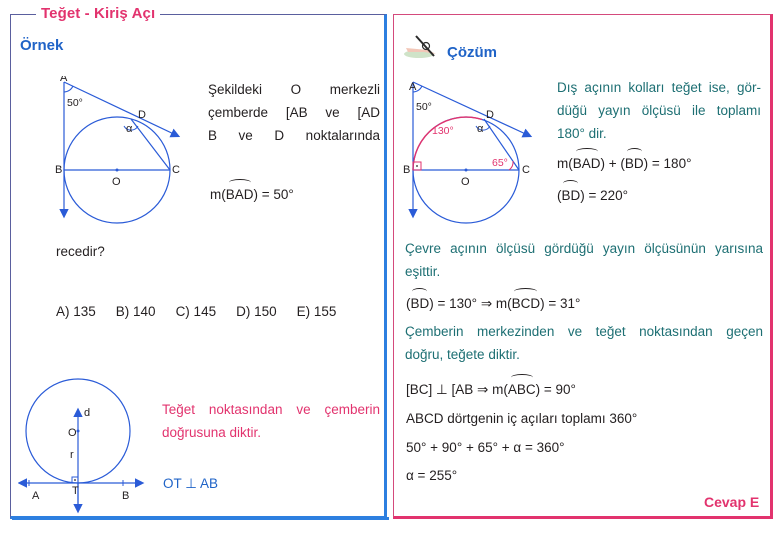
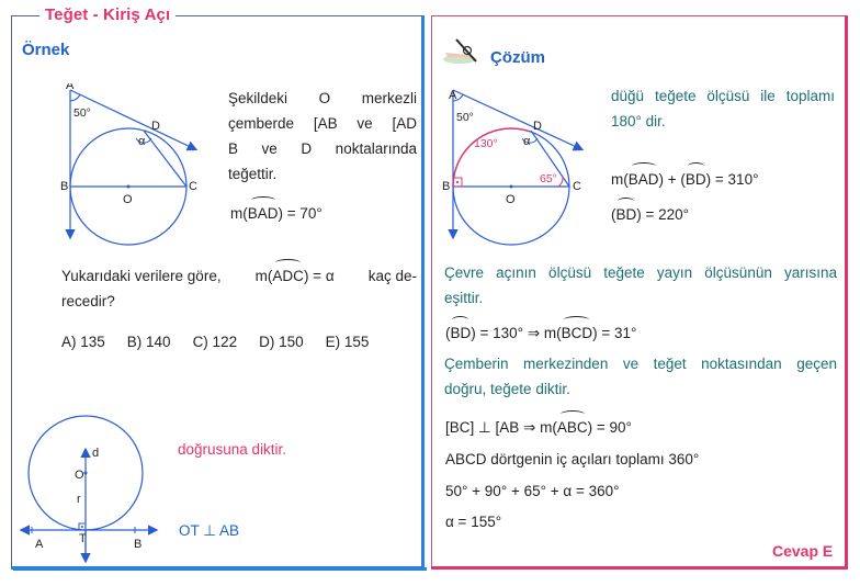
  Teğet - Kiriş Açı
  Örnek
  A
  50°
  D
  α
  B
  C
  O
  Şekildeki O merkezli
  çemberde [AB ve [AD
  B ve D noktalarında
+ teğettir.
- m(BAD) = 50°
+ m(BAD) = 70°
+ Yukarıdaki verilere göre,
+ m(ADC) = α
+ kaç de-
  recedir?
- A) 135 B) 140 C) 145 D) 150 E) 155
+ A) 135 B) 140 C) 122 D) 150 E) 155
  d
  O
  r
  A
  T
  B
- Teğet noktasından ve çemberin
  doğrusuna diktir.
  OT ⊥ AB
  Çözüm
  A
  50°
  D
  α
  130°
  65°
  B
  C
  O
- Dış açının kolları teğet ise, gör-
- düğü yayın ölçüsü ile toplamı
+ düğü teğete ölçüsü ile toplamı
  180° dir.
- m(BAD) + (BD) = 180°
+ m(BAD) + (BD) = 310°
  (BD) = 220°
- Çevre açının ölçüsü gördüğü yayın ölçüsünün yarısına
+ Çevre açının ölçüsü teğete yayın ölçüsünün yarısına
  eşittir.
  (BD) = 130° ⇒ m(BCD) = 31°
  Çemberin merkezinden ve teğet noktasından geçen
  doğru, teğete diktir.
  [BC] ⊥ [AB ⇒ m(ABC) = 90°
  ABCD dörtgenin iç açıları toplamı 360°
  50° + 90° + 65° + α = 360°
- α = 255°
+ α = 155°
  Cevap E
